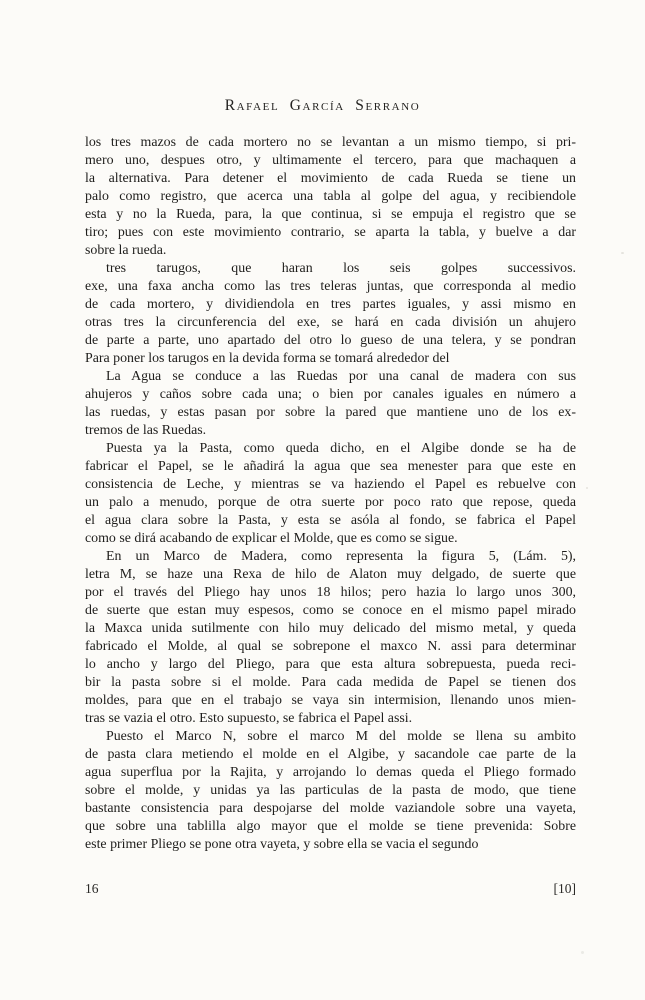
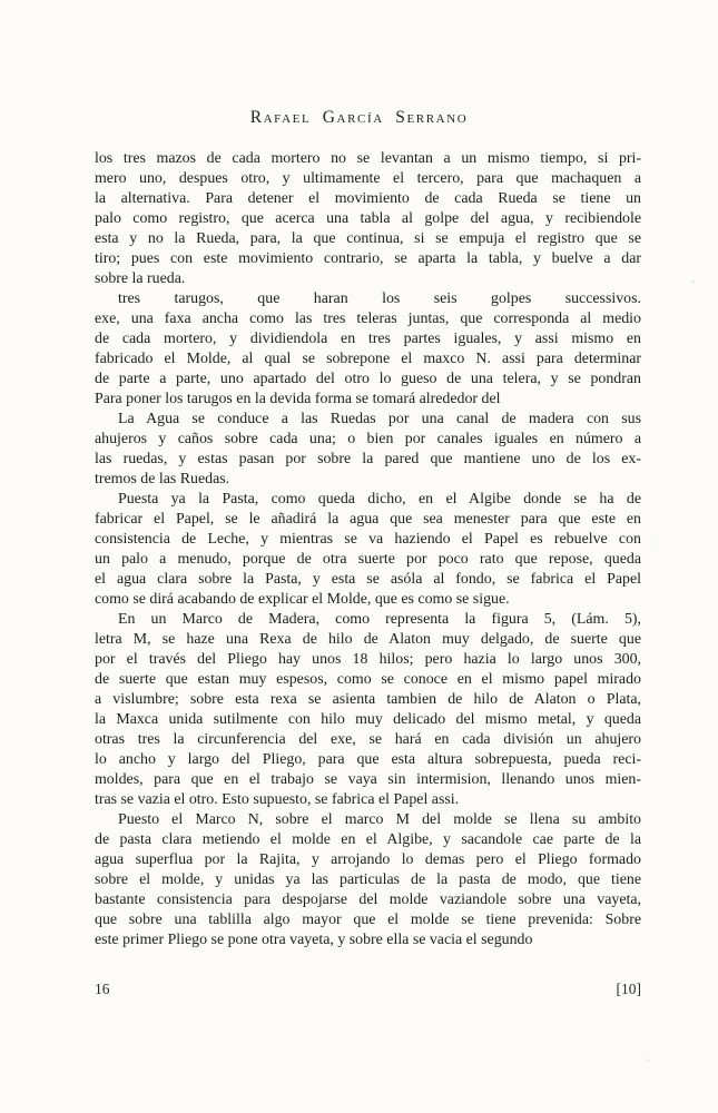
  Rafael García Serrano
  los tres mazos de cada mortero no se levantan a un mismo tiempo, si pri-
  mero uno, despues otro, y ultimamente el tercero, para que machaquen a
  la alternativa. Para detener el movimiento de cada Rueda se tiene un
  palo como registro, que acerca una tabla al golpe del agua, y recibiendole
  esta y no la Rueda, para, la que continua, si se empuja el registro que se
  tiro; pues con este movimiento contrario, se aparta la tabla, y buelve a dar
  sobre la rueda.
  tres tarugos, que haran los seis golpes successivos.
  exe, una faxa ancha como las tres teleras juntas, que corresponda al medio
  de cada mortero, y dividiendola en tres partes iguales, y assi mismo en
- otras tres la circunferencia del exe, se hará en cada división un ahujero
+ fabricado el Molde, al qual se sobrepone el maxco N. assi para determinar
  de parte a parte, uno apartado del otro lo gueso de una telera, y se pondran
  Para poner los tarugos en la devida forma se tomará alrededor del
  La Agua se conduce a las Ruedas por una canal de madera con sus
  ahujeros y caños sobre cada una; o bien por canales iguales en número a
  las ruedas, y estas pasan por sobre la pared que mantiene uno de los ex-
  tremos de las Ruedas.
  Puesta ya la Pasta, como queda dicho, en el Algibe donde se ha de
  fabricar el Papel, se le añadirá la agua que sea menester para que este en
  consistencia de Leche, y mientras se va haziendo el Papel es rebuelve con
  un palo a menudo, porque de otra suerte por poco rato que repose, queda
  el agua clara sobre la Pasta, y esta se asóla al fondo, se fabrica el Papel
  como se dirá acabando de explicar el Molde, que es como se sigue.
  En un Marco de Madera, como representa la figura 5, (Lám. 5),
  letra M, se haze una Rexa de hilo de Alaton muy delgado, de suerte que
  por el través del Pliego hay unos 18 hilos; pero hazia lo largo unos 300,
  de suerte que estan muy espesos, como se conoce en el mismo papel mirado
+ a vislumbre; sobre esta rexa se asienta tambien de hilo de Alaton o Plata,
  la Maxca unida sutilmente con hilo muy delicado del mismo metal, y queda
- fabricado el Molde, al qual se sobrepone el maxco N. assi para determinar
+ otras tres la circunferencia del exe, se hará en cada división un ahujero
  lo ancho y largo del Pliego, para que esta altura sobrepuesta, pueda reci-
- bir la pasta sobre si el molde. Para cada medida de Papel se tienen dos
  moldes, para que en el trabajo se vaya sin intermision, llenando unos mien-
  tras se vazia el otro. Esto supuesto, se fabrica el Papel assi.
  Puesto el Marco N, sobre el marco M del molde se llena su ambito
  de pasta clara metiendo el molde en el Algibe, y sacandole cae parte de la
- agua superflua por la Rajita, y arrojando lo demas queda el Pliego formado
+ agua superflua por la Rajita, y arrojando lo demas pero el Pliego formado
  sobre el molde, y unidas ya las particulas de la pasta de modo, que tiene
  bastante consistencia para despojarse del molde vaziandole sobre una vayeta,
  que sobre una tablilla algo mayor que el molde se tiene prevenida: Sobre
  este primer Pliego se pone otra vayeta, y sobre ella se vacia el segundo
  16
  [10]
